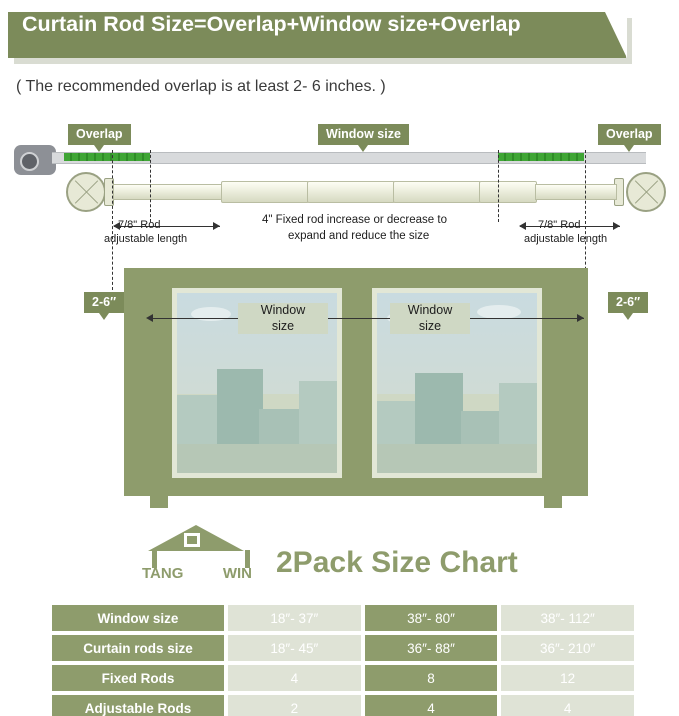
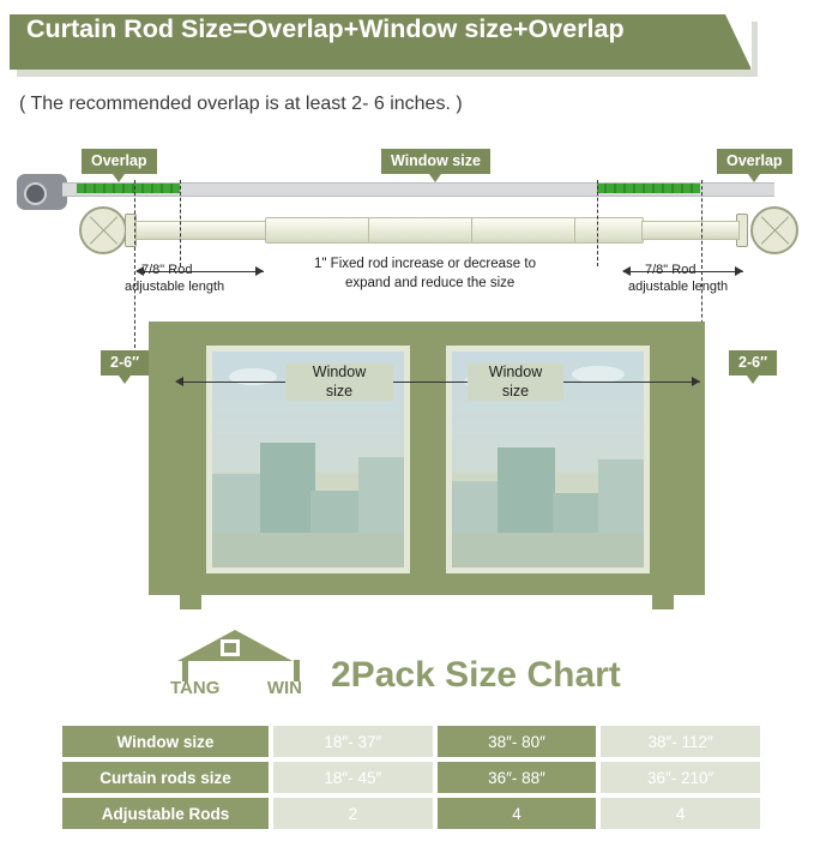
  Curtain Rod Size=Overlap+Window size+Overlap
  ( The recommended overlap is at least 2- 6 inches. )
  Overlap
  Window size
  Overlap
  7/8" Rod
  adjustable length
  7/8" Rod
  adjustable length
- 4" Fixed rod increase or decrease to
+ 1" Fixed rod increase or decrease to
  expand and reduce the size
  2-6″
  2-6″
  Window
  size
  Window
  size
  TANG
  WIN
  2Pack Size Chart
  Window size	18″- 37″	38″- 80″	38″- 112″
  Curtain rods size	18″- 45″	36″- 88″	36″- 210″
- Fixed Rods	4	8	12
  Adjustable Rods	2	4	4
